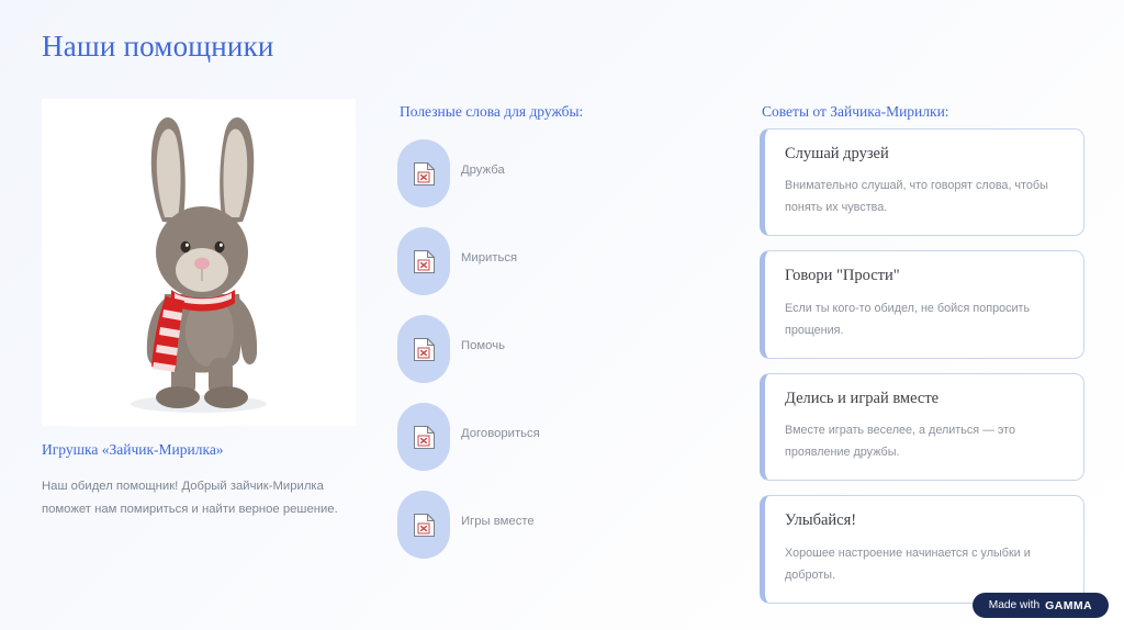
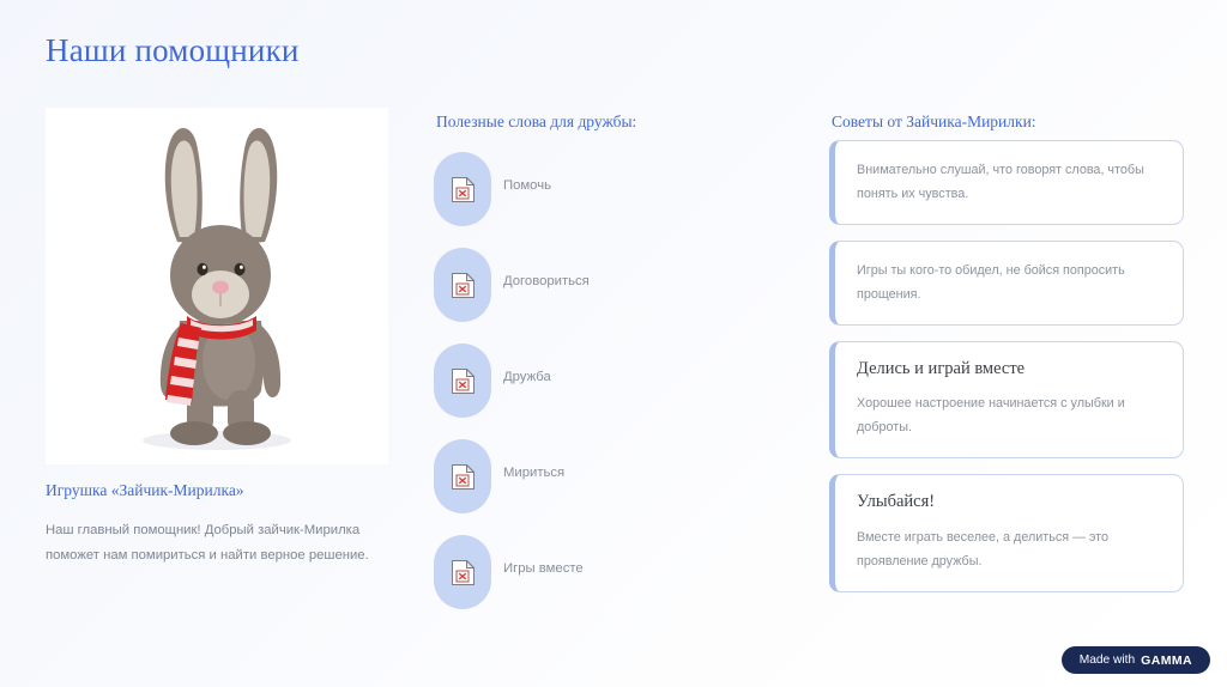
  Наши помощники
  Игрушка «Зайчик-Мирилка»
- Наш обидел помощник! Добрый зайчик-Мирилка поможет нам помириться и найти верное решение.
+ Наш главный помощник! Добрый зайчик-Мирилка поможет нам помириться и найти верное решение.
  Полезные слова для дружбы:
- Дружба
+ Помочь
- Мириться
+ Договориться
- Помочь
+ Дружба
- Договориться
+ Мириться
  Игры вместе
  Советы от Зайчика-Мирилки:
- Слушай друзей
  Внимательно слушай, что говорят слова, чтобы понять их чувства.
- Говори "Прости"
- Если ты кого-то обидел, не бойся попросить прощения.
+ Игры ты кого-то обидел, не бойся попросить прощения.
  Делись и играй вместе
- Вместе играть веселее, а делиться — это проявление дружбы.
+ Хорошее настроение начинается с улыбки и доброты.
  Улыбайся!
- Хорошее настроение начинается с улыбки и доброты.
+ Вместе играть веселее, а делиться — это проявление дружбы.
  Made with
  GAMMA
